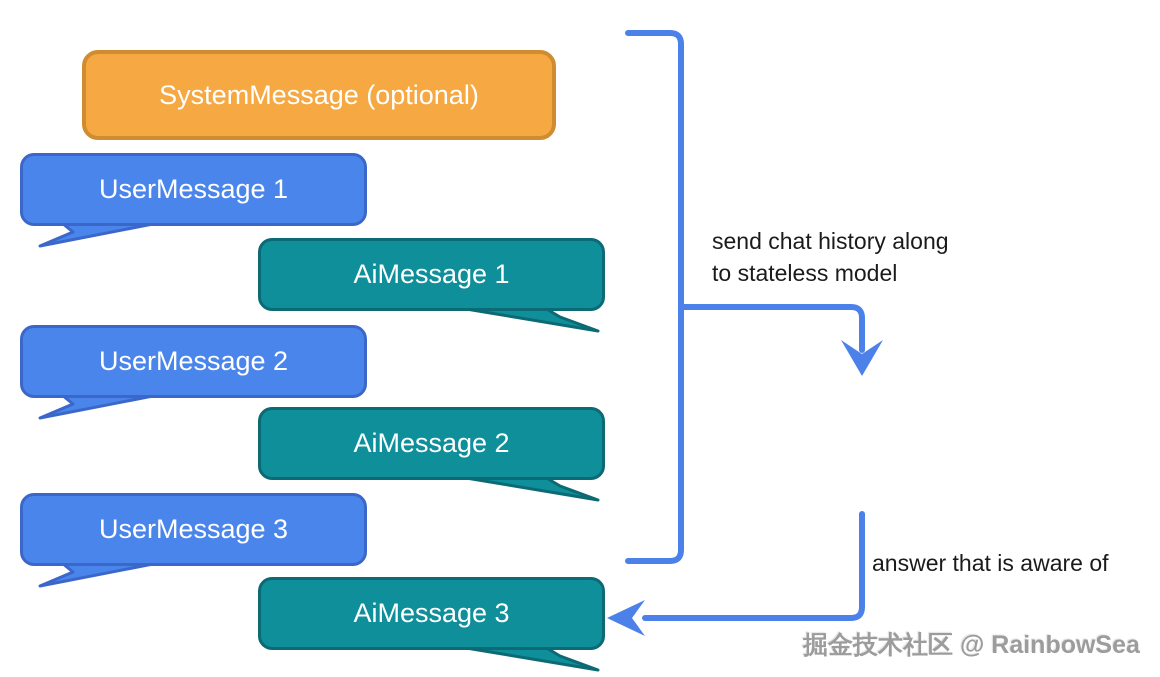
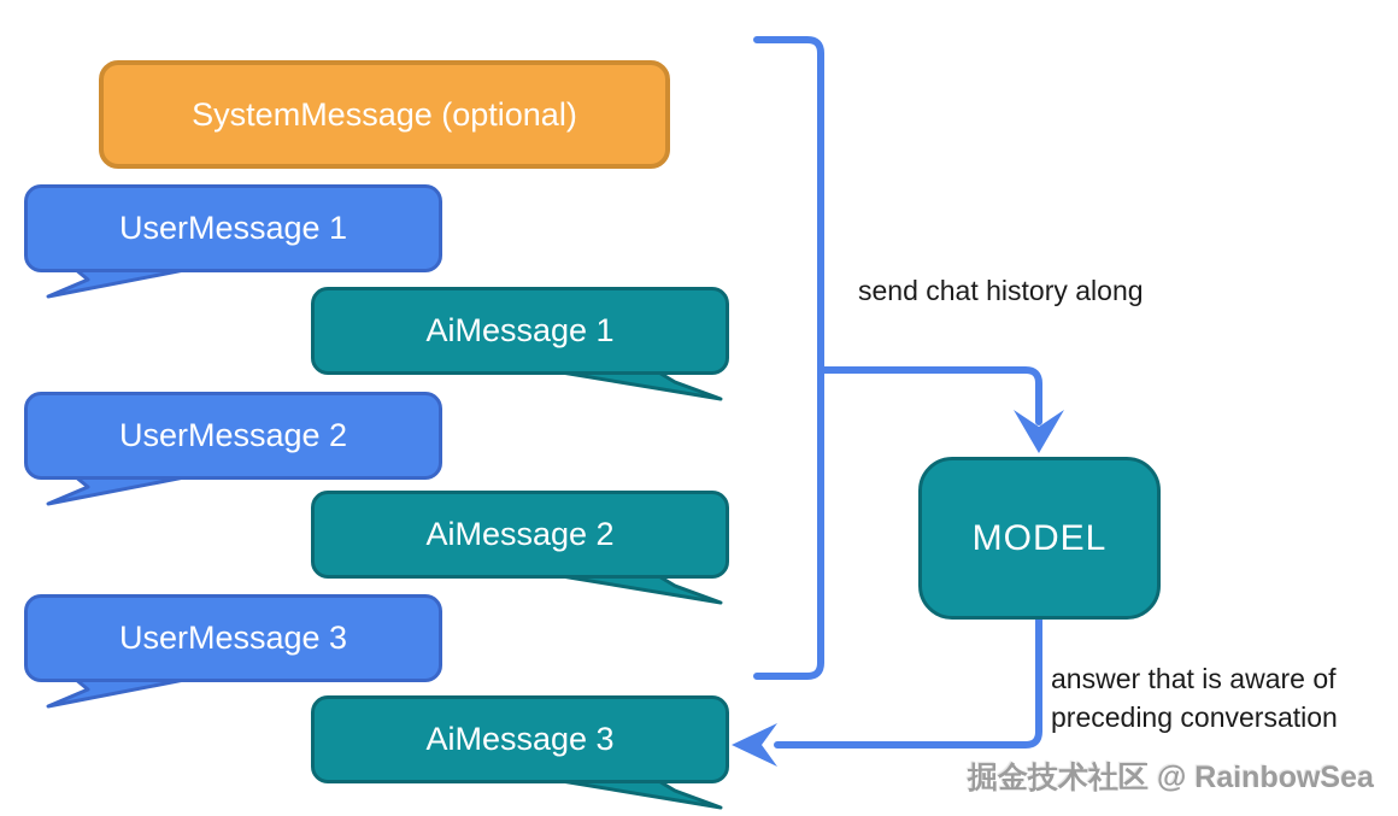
  SystemMessage (optional)
  UserMessage 1
  AiMessage 1
  UserMessage 2
  AiMessage 2
  UserMessage 3
  AiMessage 3
+ MODEL
  send chat history along
- to stateless model
  answer that is aware of
+ preceding conversation
  掘金技术社区 @ RainbowSea
